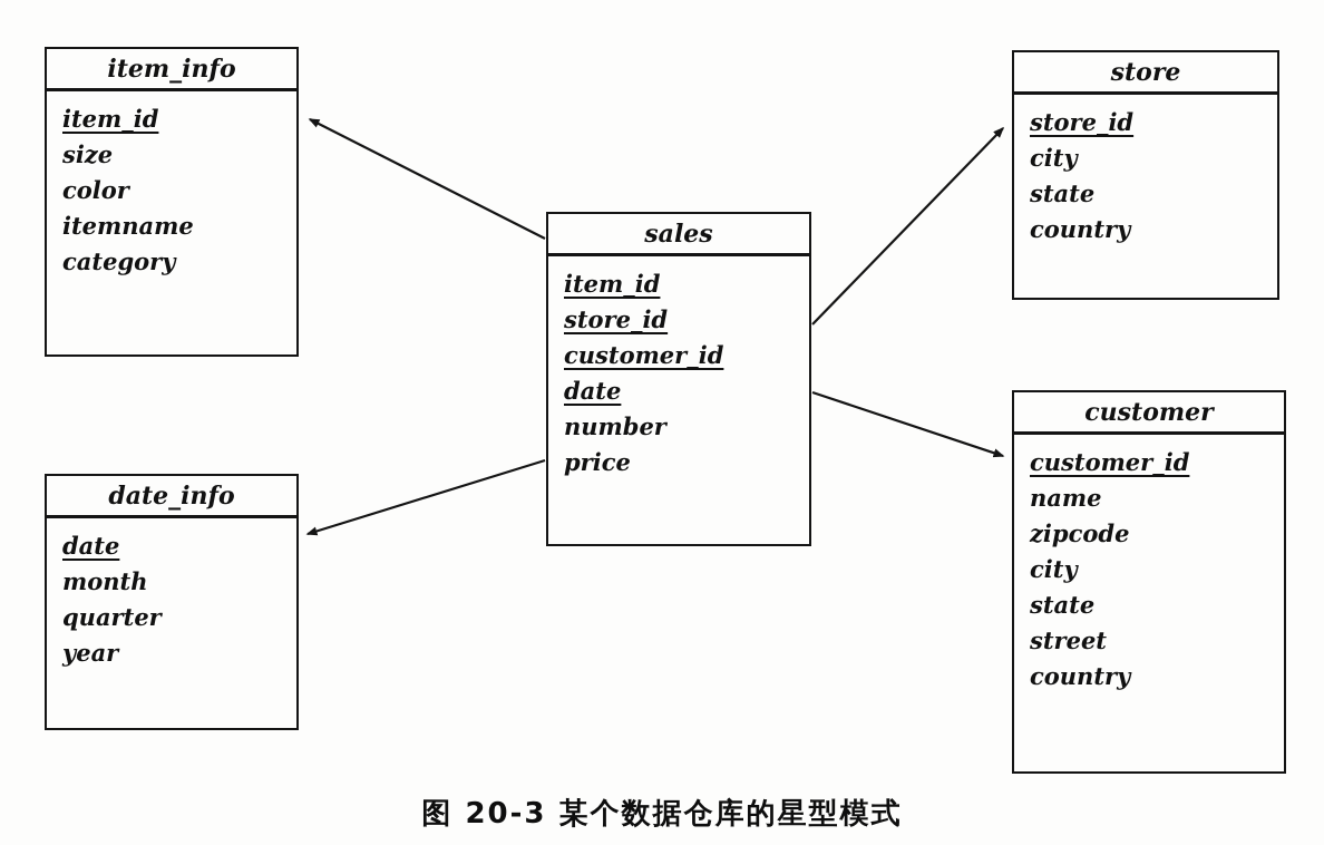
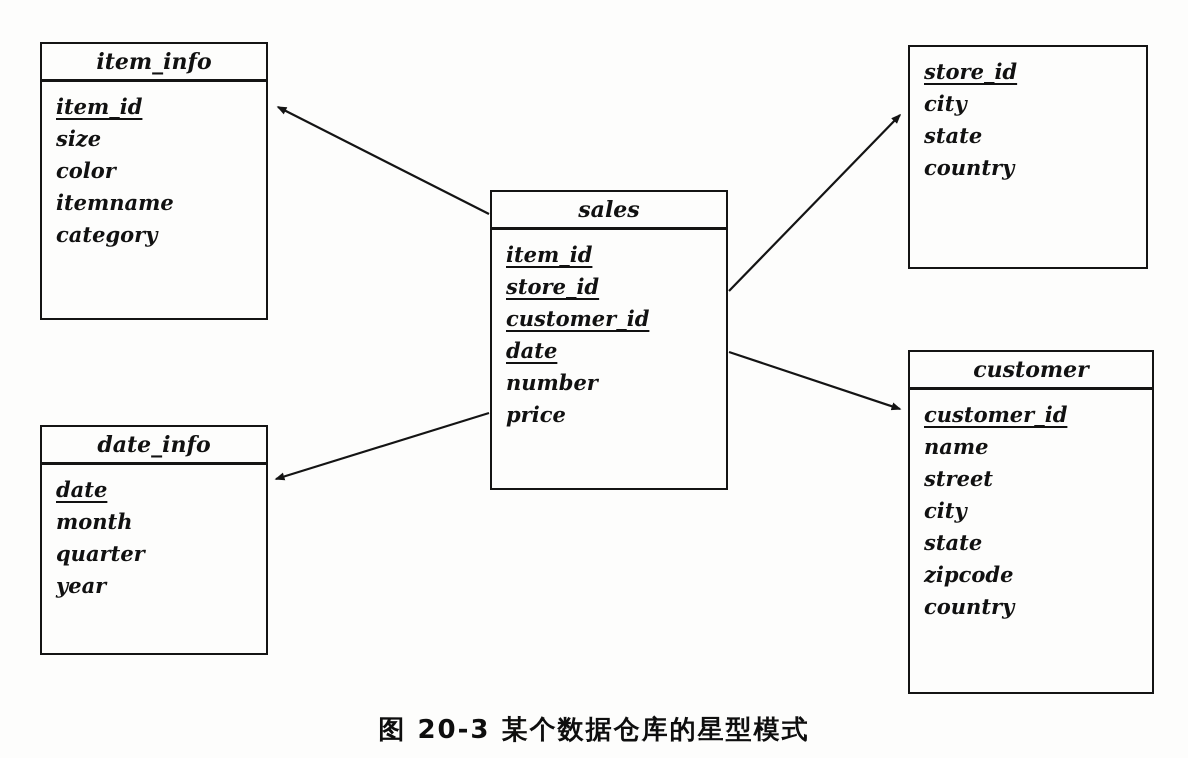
  item_info
  item_id
  size
  color
  itemname
  category
- store
  store_id
  city
  state
  country
  sales
  item_id
  store_id
  customer_id
  date
  number
  price
  date_info
  date
  month
  quarter
  year
  customer
  customer_id
  name
- zipcode
+ street
  city
  state
- street
+ zipcode
  country
  图 20-3 某个数据仓库的星型模式
